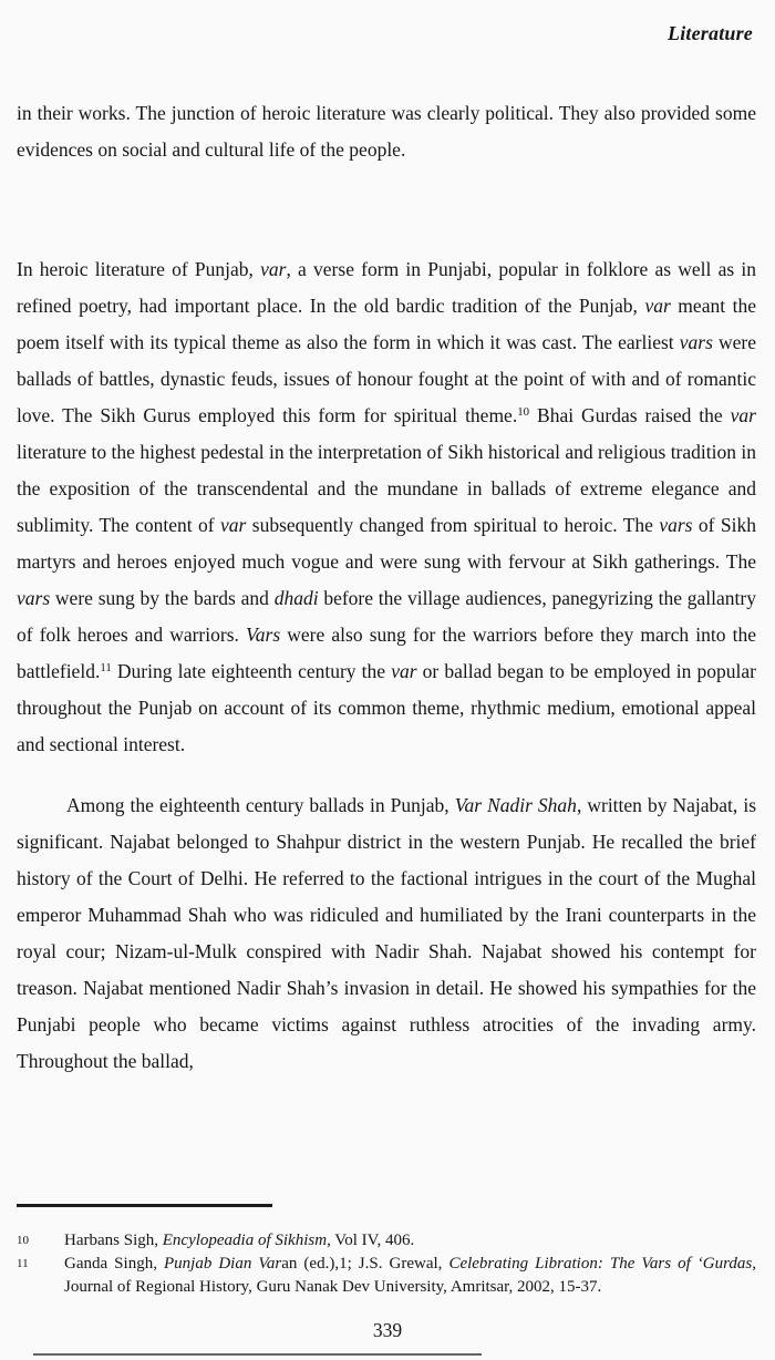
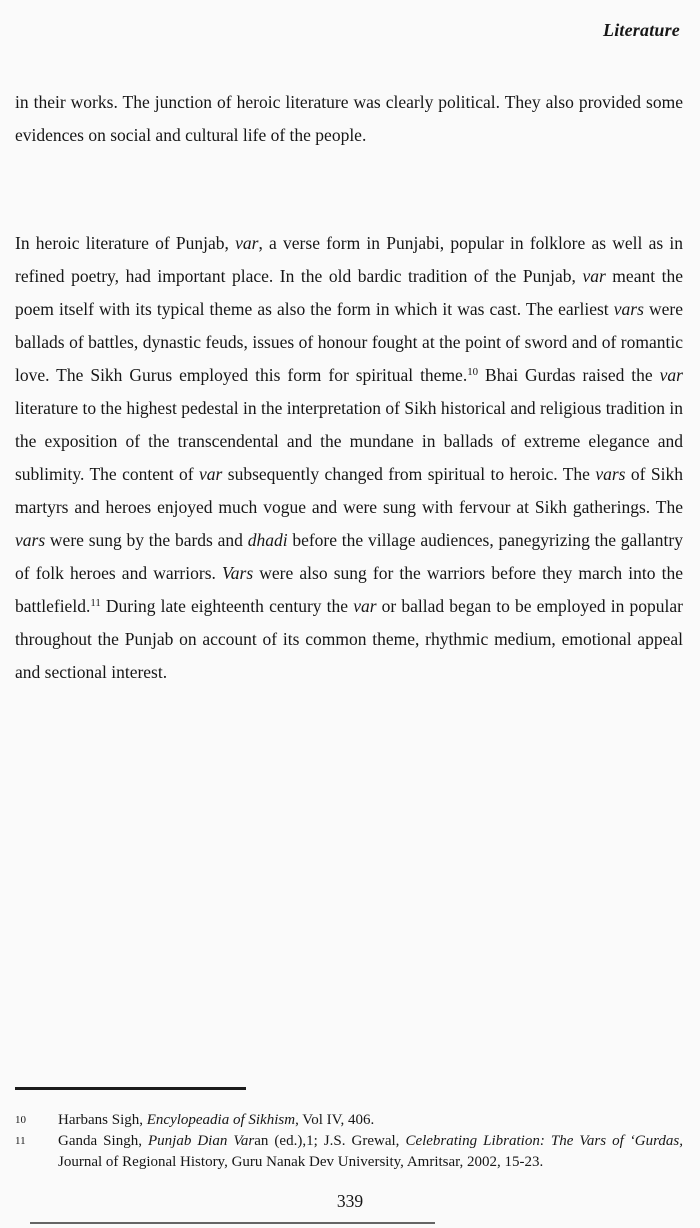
  Literature
  in their works. The junction of heroic literature was clearly political. They also provided some evidences on social and cultural life of the people.
- In heroic literature of Punjab, var, a verse form in Punjabi, popular in folklore as well as in refined poetry, had important place. In the old bardic tradition of the Punjab, var meant the poem itself with its typical theme as also the form in which it was cast. The earliest vars were ballads of battles, dynastic feuds, issues of honour fought at the point of with and of romantic love. The Sikh Gurus employed this form for spiritual theme.10 Bhai Gurdas raised the var literature to the highest pedestal in the interpretation of Sikh historical and religious tradition in the exposition of the transcendental and the mundane in ballads of extreme elegance and sublimity. The content of var subsequently changed from spiritual to heroic. The vars of Sikh martyrs and heroes enjoyed much vogue and were sung with fervour at Sikh gatherings. The vars were sung by the bards and dhadi before the village audiences, panegyrizing the gallantry of folk heroes and warriors. Vars were also sung for the warriors before they march into the battlefield.11 During late eighteenth century the var or ballad began to be employed in popular throughout the Punjab on account of its common theme, rhythmic medium, emotional appeal and sectional interest.
+ In heroic literature of Punjab, var, a verse form in Punjabi, popular in folklore as well as in refined poetry, had important place. In the old bardic tradition of the Punjab, var meant the poem itself with its typical theme as also the form in which it was cast. The earliest vars were ballads of battles, dynastic feuds, issues of honour fought at the point of sword and of romantic love. The Sikh Gurus employed this form for spiritual theme.10 Bhai Gurdas raised the var literature to the highest pedestal in the interpretation of Sikh historical and religious tradition in the exposition of the transcendental and the mundane in ballads of extreme elegance and sublimity. The content of var subsequently changed from spiritual to heroic. The vars of Sikh martyrs and heroes enjoyed much vogue and were sung with fervour at Sikh gatherings. The vars were sung by the bards and dhadi before the village audiences, panegyrizing the gallantry of folk heroes and warriors. Vars were also sung for the warriors before they march into the battlefield.11 During late eighteenth century the var or ballad began to be employed in popular throughout the Punjab on account of its common theme, rhythmic medium, emotional appeal and sectional interest.
- Among the eighteenth century ballads in Punjab, Var Nadir Shah, written by Najabat, is significant. Najabat belonged to Shahpur district in the western Punjab. He recalled the brief history of the Court of Delhi. He referred to the factional intrigues in the court of the Mughal emperor Muhammad Shah who was ridiculed and humiliated by the Irani counterparts in the royal cour; Nizam-ul-Mulk conspired with Nadir Shah. Najabat showed his contempt for treason. Najabat mentioned Nadir Shah’s invasion in detail. He showed his sympathies for the Punjabi people who became victims against ruthless atrocities of the invading army. Throughout the ballad,
  10
  Harbans Sigh, Encylopeadia of Sikhism, Vol IV, 406.
  11
- Ganda Singh, Punjab Dian Varan (ed.),1; J.S. Grewal, Celebrating Libration: The Vars of ‘Gurdas, Journal of Regional History, Guru Nanak Dev University, Amritsar, 2002, 15-37.
+ Ganda Singh, Punjab Dian Varan (ed.),1; J.S. Grewal, Celebrating Libration: The Vars of ‘Gurdas, Journal of Regional History, Guru Nanak Dev University, Amritsar, 2002, 15-23.
  339
